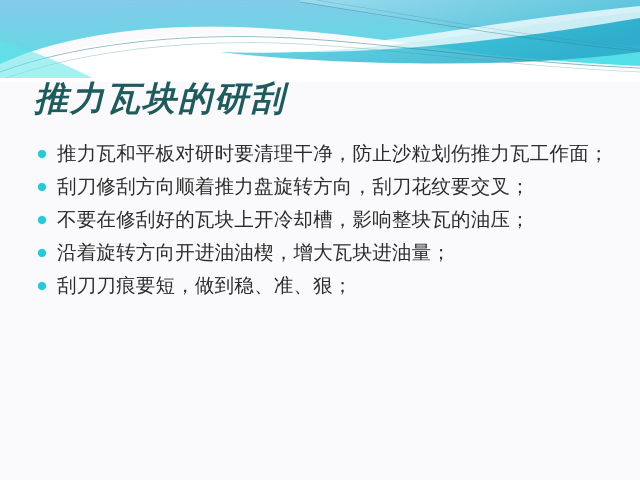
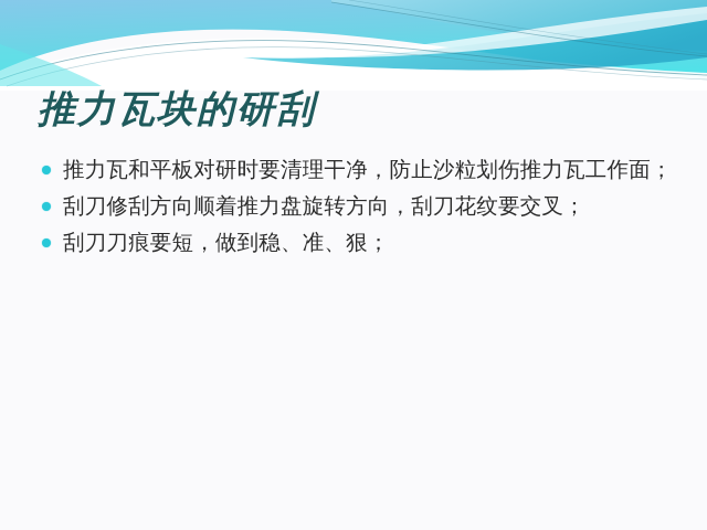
  推力瓦块的研刮
  推力瓦和平板对研时要清理干净，防止沙粒划伤推力瓦工作面；
  刮刀修刮方向顺着推力盘旋转方向，刮刀花纹要交叉；
- 不要在修刮好的瓦块上开冷却槽，影响整块瓦的油压；
- 沿着旋转方向开进油油楔，增大瓦块进油量；
  刮刀刀痕要短，做到稳、准、狠；
